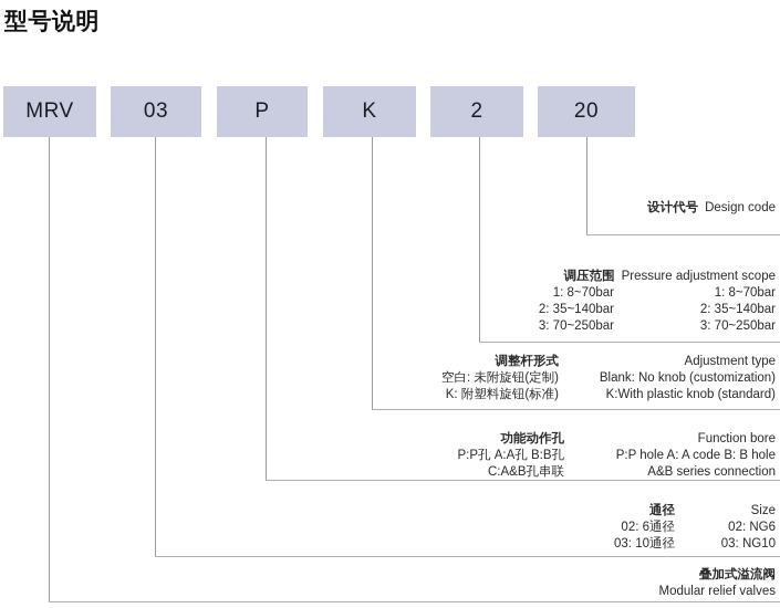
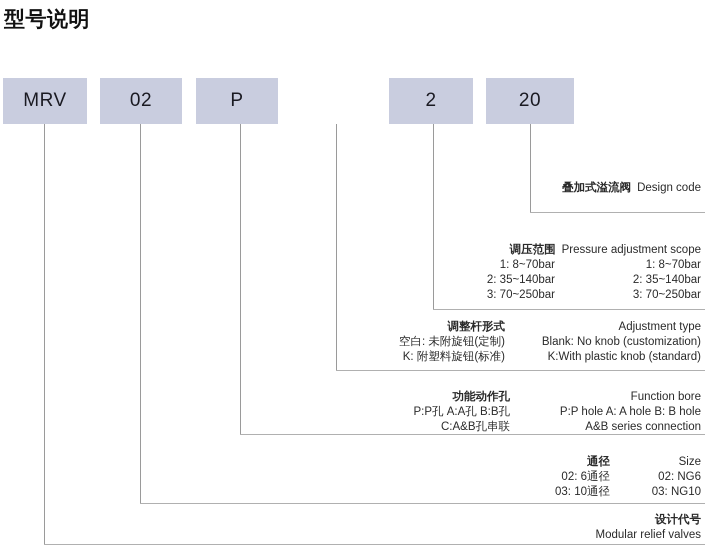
  型号说明
  MRV
- 03
+ 02
  P
- K
  2
  20
- 设计代号
+ 叠加式溢流阀
  Design code
  调压范围
  Pressure adjustment scope
  1: 8~70bar
  2: 35~140bar
  3: 70~250bar
  1: 8~70bar
  2: 35~140bar
  3: 70~250bar
  调整杆形式
  Adjustment type
  空白: 未附旋钮(定制)
  K: 附塑料旋钮(标准)
  Blank: No knob (customization)
  K:With plastic knob (standard)
  功能动作孔
  Function bore
  P:P孔 A:A孔 B:B孔
  C:A&B孔串联
- P:P hole A: A code B: B hole
+ P:P hole A: A hole B: B hole
  A&B series connection
  通径
  Size
  02: 6通径
  03: 10通径
  02: NG6
  03: NG10
- 叠加式溢流阀
+ 设计代号
  Modular relief valves
